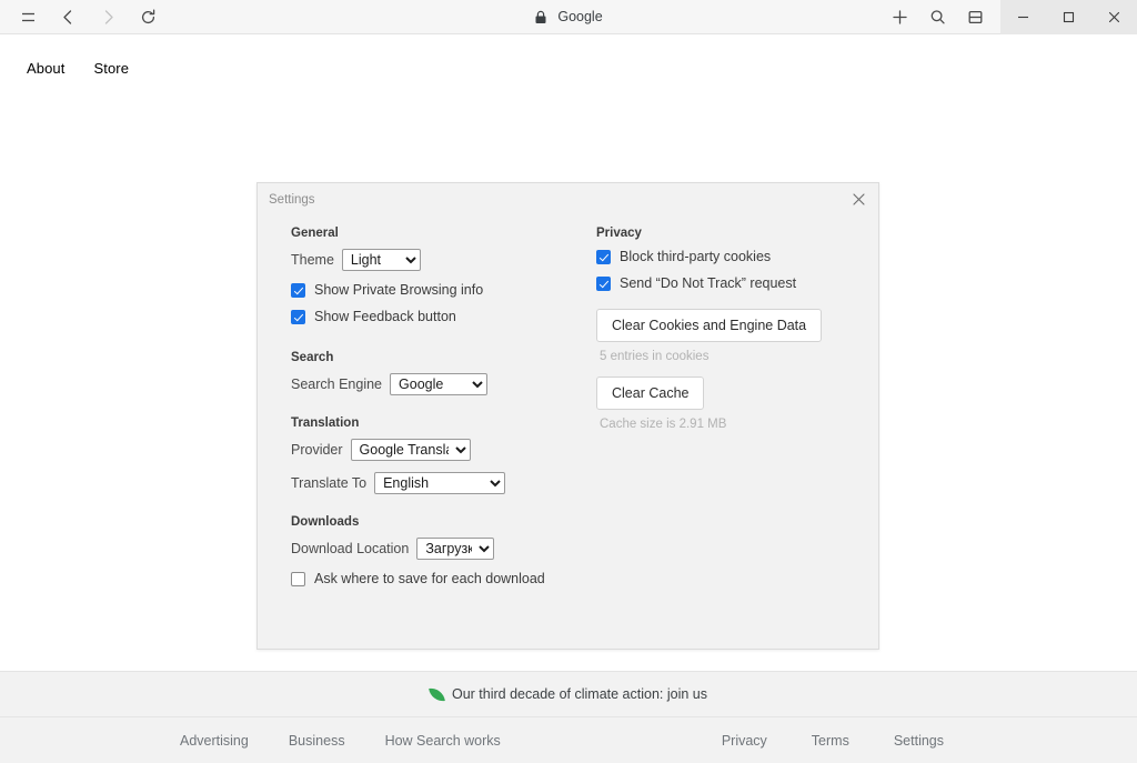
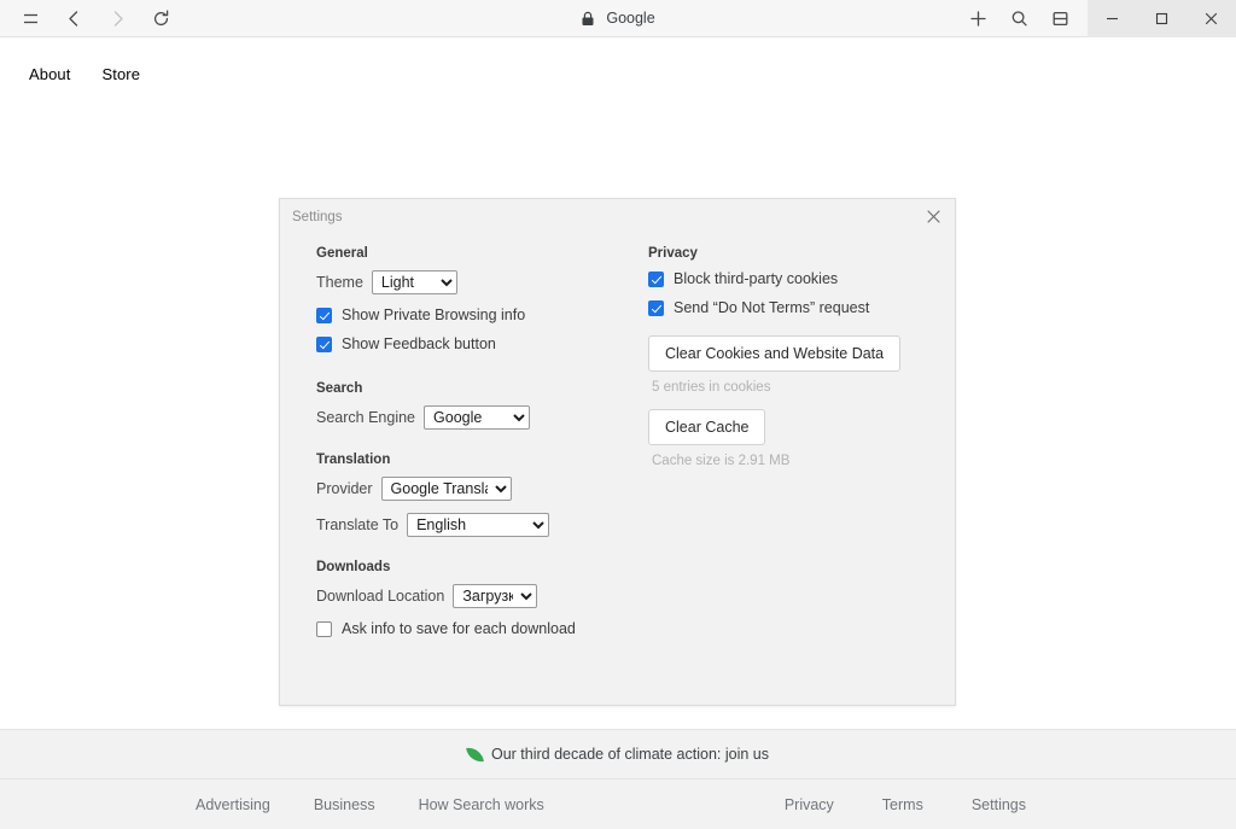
  Google
  About
  Store
  Settings
  General
  Theme
  Light
  Show Private Browsing info
  Show Feedback button
  Search
  Search Engine
  Google
  Translation
  Provider
  Google Transl
  Translate To
  English
  Downloads
  Download Location
  Загрузк
- Ask where to save for each download
+ Ask info to save for each download
  Privacy
  Block third-party cookies
- Send “Do Not Track” request
+ Send “Do Not Terms” request
- Clear Cookies and Engine Data
+ Clear Cookies and Website Data
  5 entries in cookies
  Clear Cache
  Cache size is 2.91 MB
  Our third decade of climate action: join us
  Advertising
  Business
  How Search works
  Privacy
  Terms
  Settings
